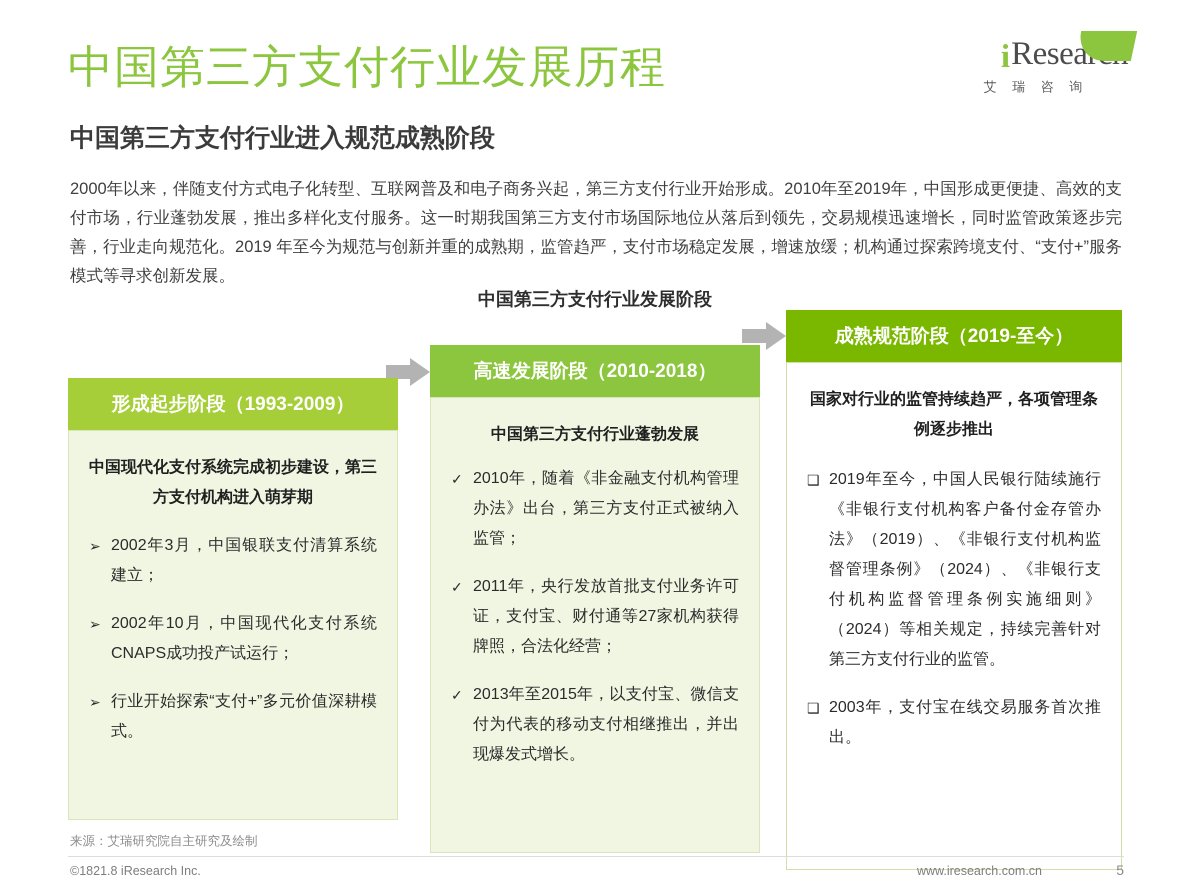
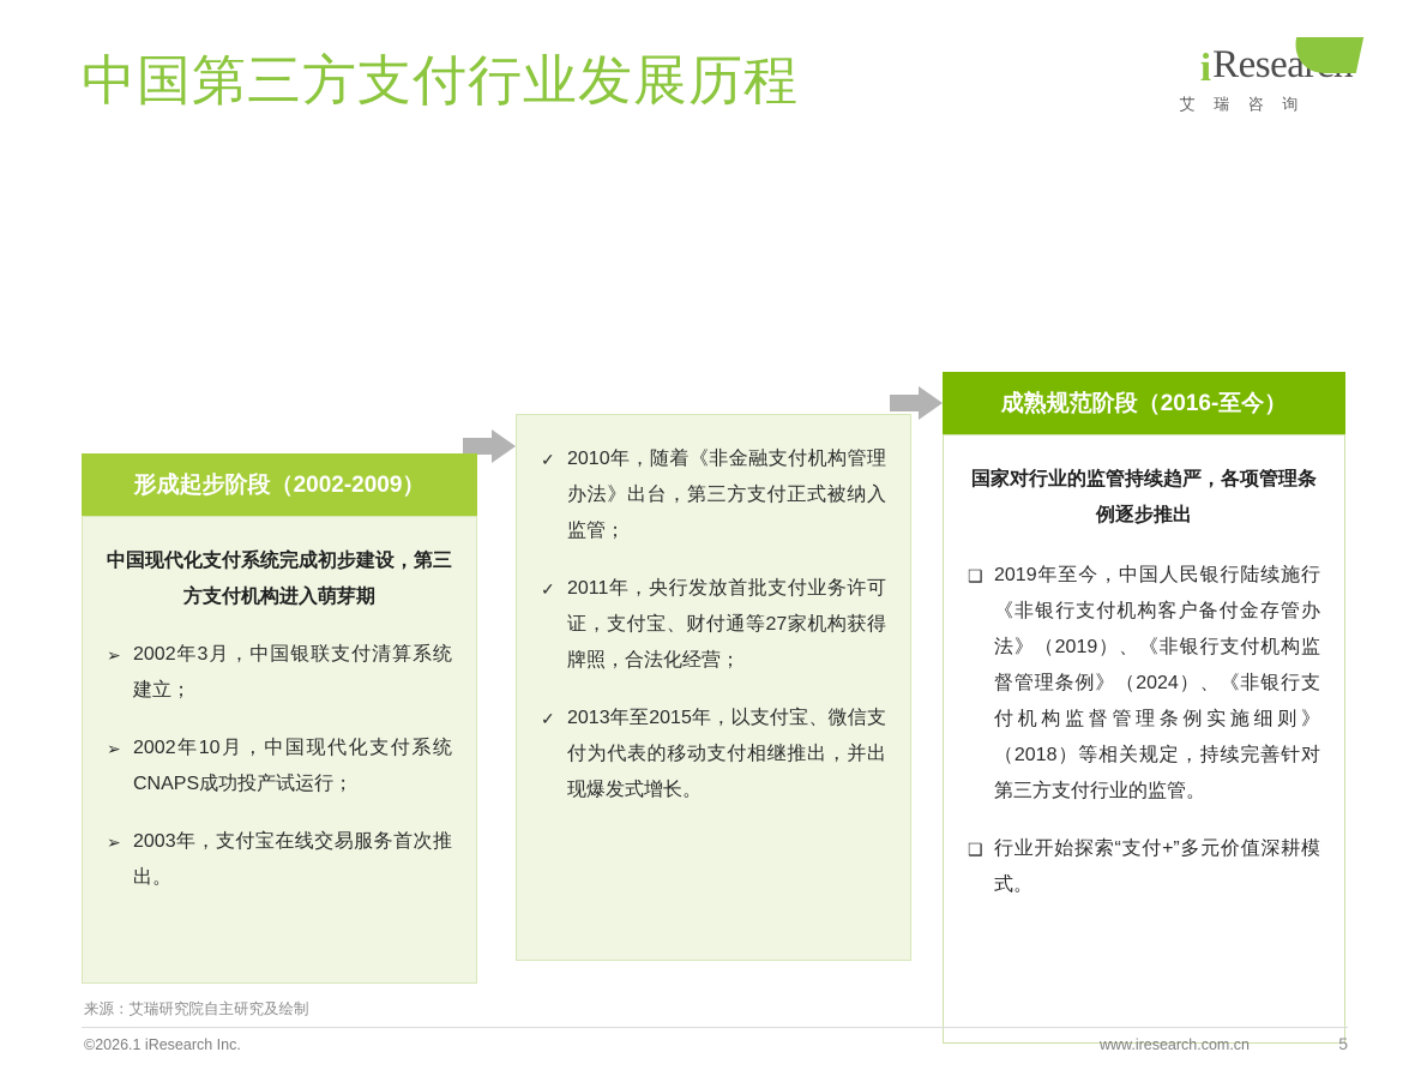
  i
  艾 瑞 咨 询
  中国第三方支付行业发展历程
- 中国第三方支付行业进入规范成熟阶段
- 2000年以来，伴随支付方式电子化转型、互联网普及和电子商务兴起，第三方支付行业开始形成。2010年至2019年，中国形成更便捷、高效的支付市场，行业蓬勃发展，推出多样化支付服务。这一时期我国第三方支付市场国际地位从落后到领先，交易规模迅速增长，同时监管政策逐步完善，行业走向规范化。2019 年至今为规范与创新并重的成熟期，监管趋严，支付市场稳定发展，增速放缓；机构通过探索跨境支付、“支付+”服务模式等寻求创新发展。
- 中国第三方支付行业发展阶段
- 形成起步阶段（1993-2009）
+ 形成起步阶段（2002-2009）
  中国现代化支付系统完成初步建设，第三方支付机构进入萌芽期
  ➢
  2002年3月，中国银联支付清算系统建立；
  ➢
  2002年10月，中国现代化支付系统CNAPS成功投产试运行；
  ➢
- 行业开始探索“支付+”多元价值深耕模式。
+ 2003年，支付宝在线交易服务首次推出。
- 高速发展阶段（2010-2018）
- 中国第三方支付行业蓬勃发展
  ✓
  2010年，随着《非金融支付机构管理办法》出台，第三方支付正式被纳入监管；
  ✓
  2011年，央行发放首批支付业务许可证，支付宝、财付通等27家机构获得牌照，合法化经营；
  ✓
  2013年至2015年，以支付宝、微信支付为代表的移动支付相继推出，并出现爆发式增长。
- 成熟规范阶段（2019-至今）
+ 成熟规范阶段（2016-至今）
  国家对行业的监管持续趋严，各项管理条例逐步推出
  ❑
- 2019年至今，中国人民银行陆续施行《非银行支付机构客户备付金存管办法》（2019）、《非银行支付机构监督管理条例》（2024）、《非银行支付机构监督管理条例实施细则》（2024）等相关规定，持续完善针对第三方支付行业的监管。
+ 2019年至今，中国人民银行陆续施行《非银行支付机构客户备付金存管办法》（2019）、《非银行支付机构监督管理条例》（2024）、《非银行支付机构监督管理条例实施细则》（2018）等相关规定，持续完善针对第三方支付行业的监管。
  ❑
- 2003年，支付宝在线交易服务首次推出。
+ 行业开始探索“支付+”多元价值深耕模式。
  来源：艾瑞研究院自主研究及绘制
- ©1821.8 iResearch Inc.
+ ©2026.1 iResearch Inc.
  www.iresearch.com.cn
  5
